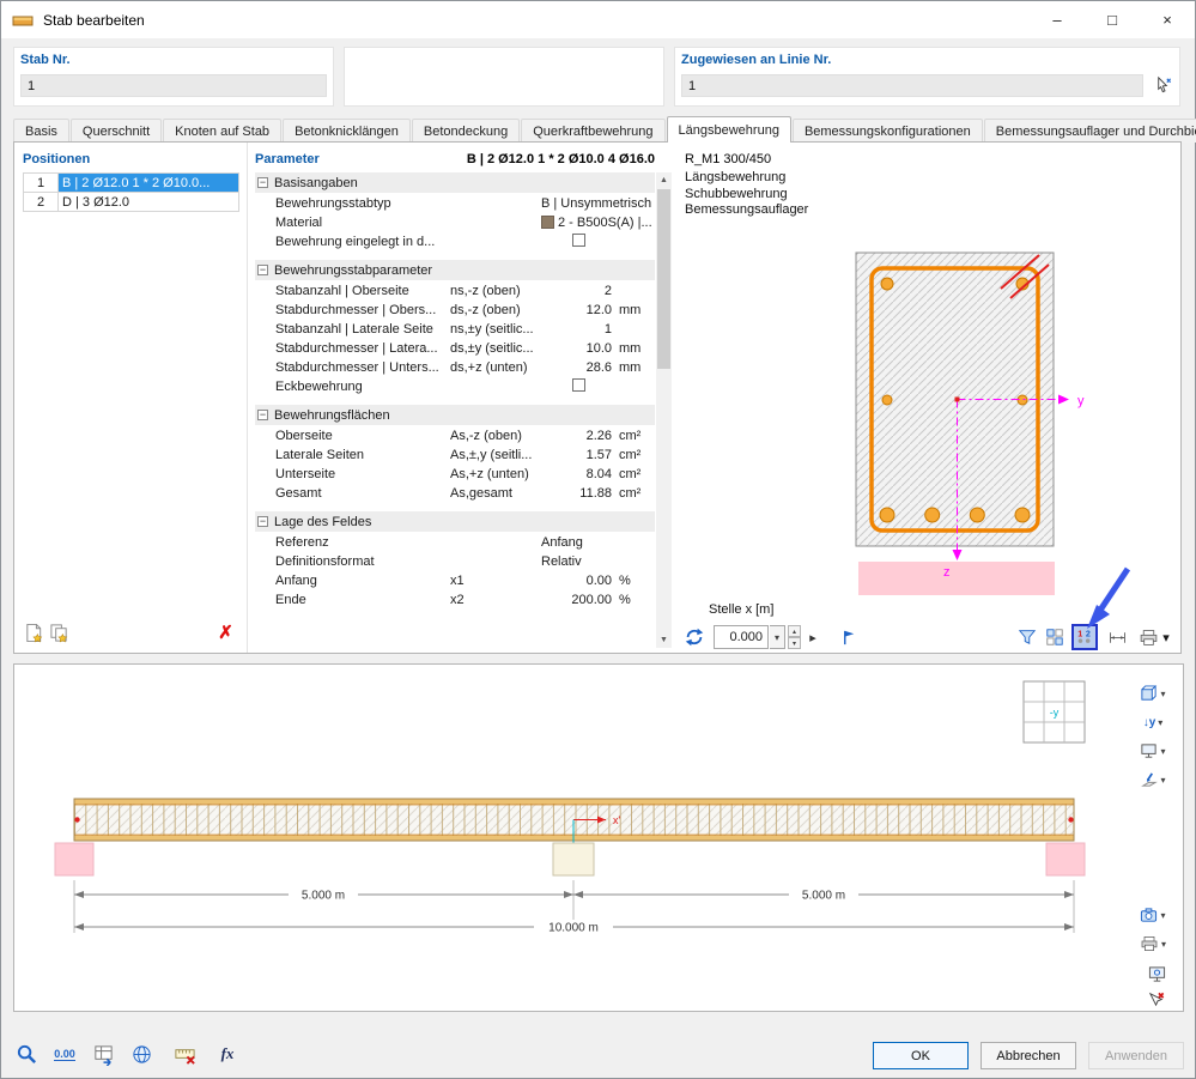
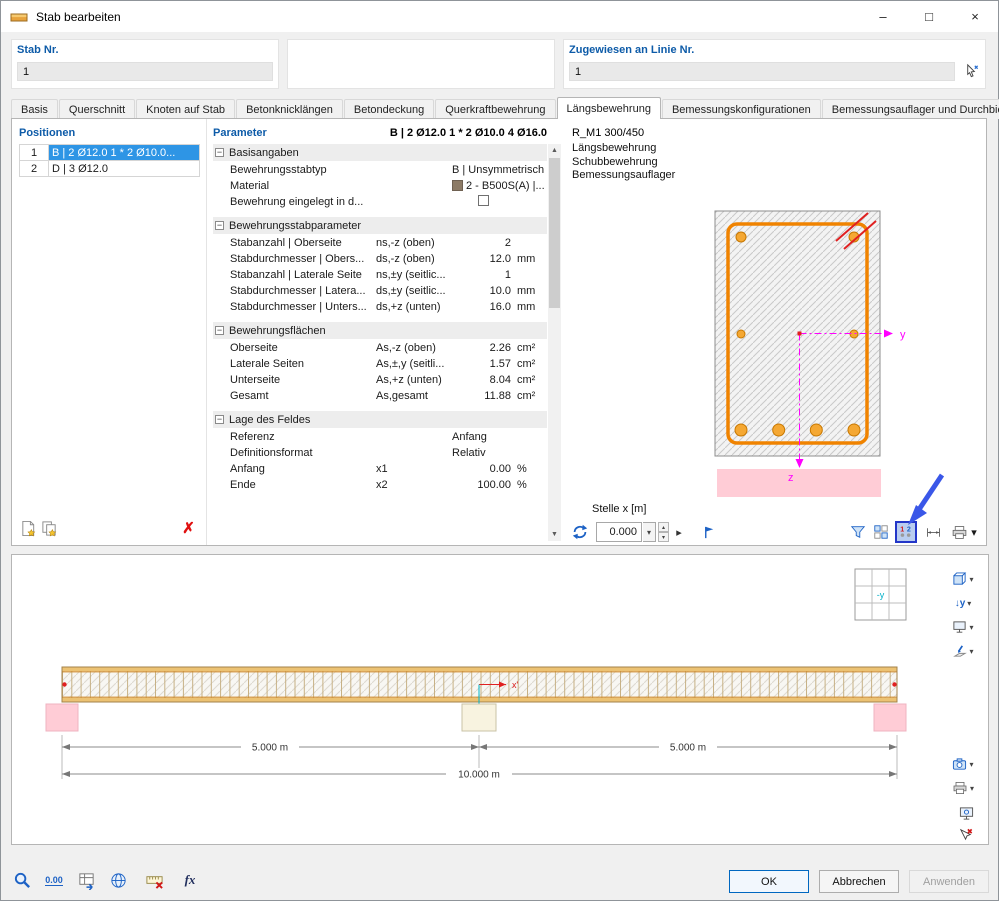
  Stab bearbeiten
  –
  □
  ×
  Stab Nr.
  1
  Zugewiesen an Linie Nr.
  1
  Basis
  Querschnitt
  Knoten auf Stab
  Betonknicklängen
  Betondeckung
  Querkraftbewehrung
  Längsbewehrung
  Bemessungskonfigurationen
  Bemessungsauflager und Durchbi
  Positionen
  1
  B | 2 Ø12.0 1 * 2 Ø10.0...
  2
  D | 3 Ø12.0
  ✗
  Parameter
  B | 2 Ø12.0 1 * 2 Ø10.0 4 Ø16.0
  −
  Basisangaben
  Bewehrungsstabtyp
  B | Unsymmetrisch
  Material
  2 - B500S(A) |...
  Bewehrung eingelegt in d...
  −
  Bewehrungsstabparameter
  Stabanzahl | Oberseite
  ns,-z (oben)
  2
  Stabdurchmesser | Obers...
  ds,-z (oben)
  12.0
  mm
  Stabanzahl | Laterale Seite
  ns,±y (seitlic...
  1
  Stabdurchmesser | Latera...
  ds,±y (seitlic...
  10.0
  mm
  Stabdurchmesser | Unters...
  ds,+z (unten)
- 28.6
+ 16.0
  mm
- Eckbewehrung
  −
  Bewehrungsflächen
  Oberseite
  As,-z (oben)
  2.26
  cm²
  Laterale Seiten
  As,±,y (seitli...
  1.57
  cm²
  Unterseite
  As,+z (unten)
  8.04
  cm²
  Gesamt
  As,gesamt
  11.88
  cm²
  −
  Lage des Feldes
  Referenz
  Anfang
  Definitionsformat
  Relativ
  Anfang
  x1
  0.00
  %
  Ende
  x2
- 200.00
+ 100.00
  %
  R_M1 300/450
  Längsbewehrung
  Schubbewehrung
  Bemessungsauflager
  y
  z
  Stelle x [m]
  0.000
  ▾
  ▸
  1
  2
  ▾
  x'
  5.000 m
  5.000 m
  10.000 m
  -y
  ▾
  ↓y
  ▾
  ▾
  ▾
  ▾
  ▾
  0.00
  fx
  OK
  Abbrechen
  Anwenden
